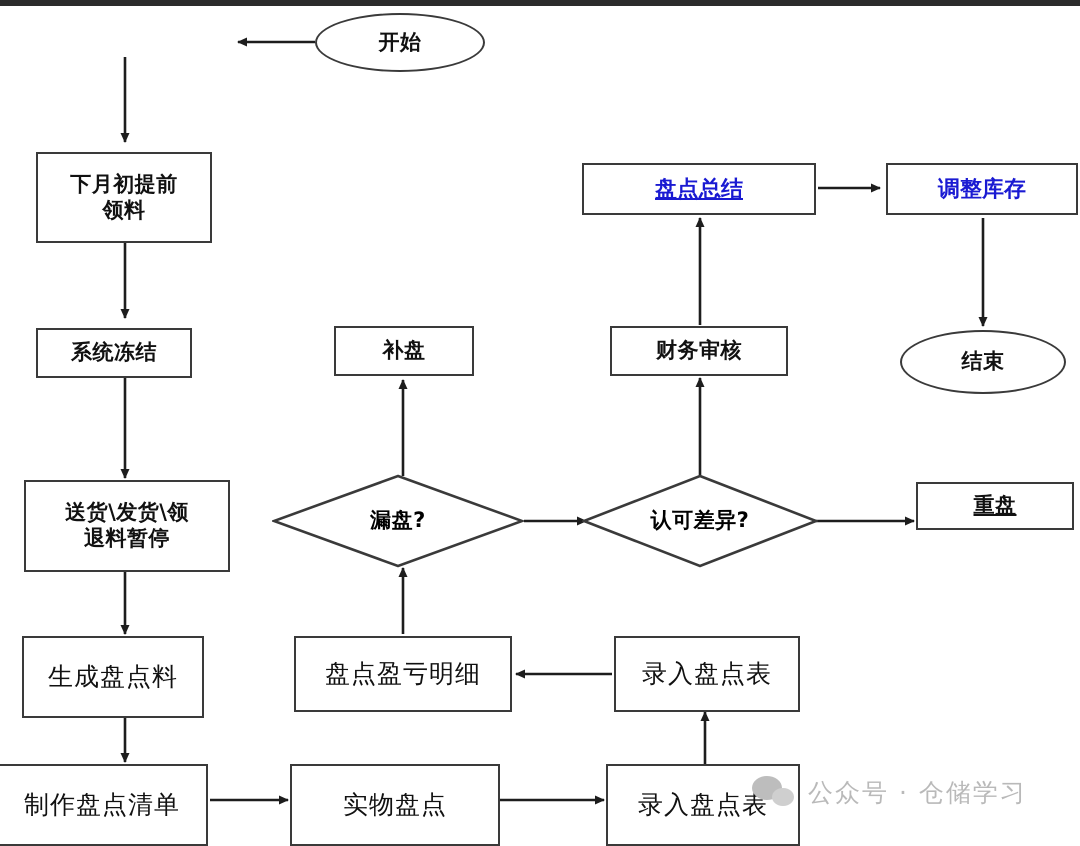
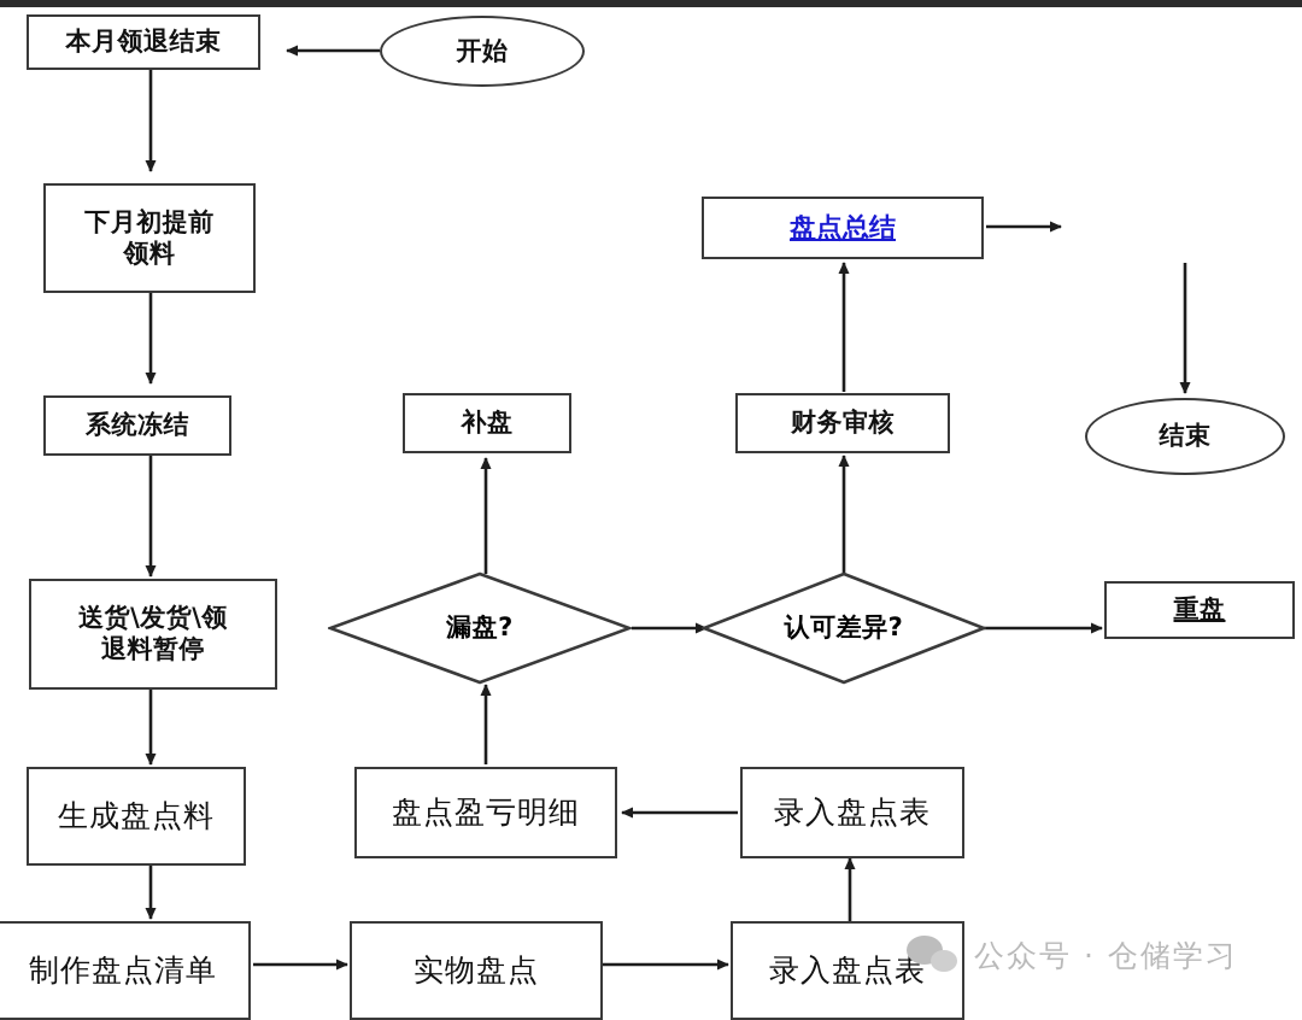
  开始
+ 本月领退结束
  下月初提前
  领料
  系统冻结
  送货\发货\领
  退料暂停
  生成盘点料
  制作盘点清单
  实物盘点
  录入盘点表
  录入盘点表
  盘点盈亏明细
  漏盘?
  补盘
  认可差异?
  重盘
  财务审核
  盘点总结
- 调整库存
  结束
  公众号 · 仓储学习
